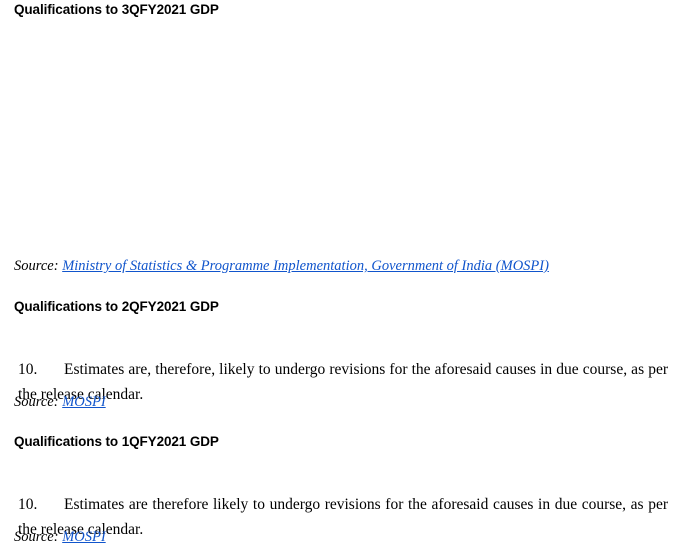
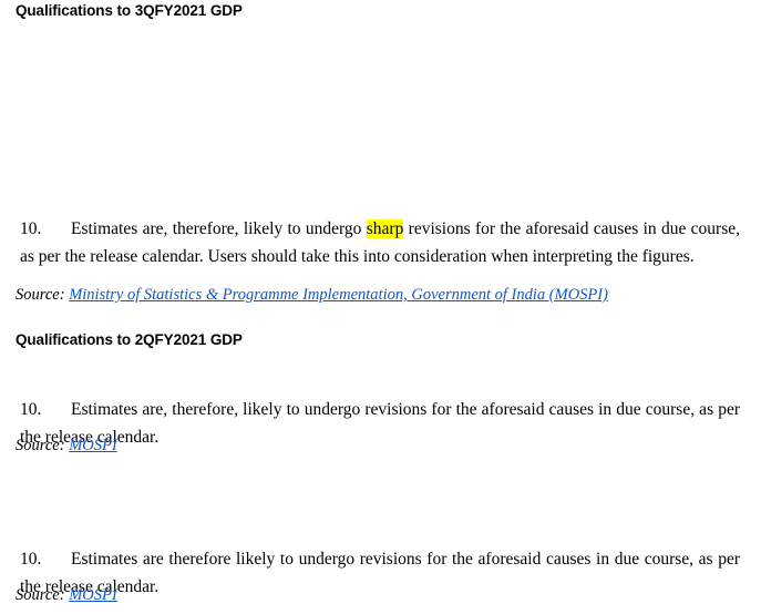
  Qualifications to 3QFY2021 GDP
+ 10. Estimates are, therefore, likely to undergo sharp revisions for the aforesaid causes in due course, as per the release calendar. Users should take this into consideration when interpreting the figures.
  Source: Ministry of Statistics & Programme Implementation, Government of India (MOSPI)
  Qualifications to 2QFY2021 GDP
  10. Estimates are, therefore, likely to undergo revisions for the aforesaid causes in due course, as per the release calendar.
  Source: MOSPI
- Qualifications to 1QFY2021 GDP
  10. Estimates are therefore likely to undergo revisions for the aforesaid causes in due course, as per the release calendar.
  Source: MOSPI
